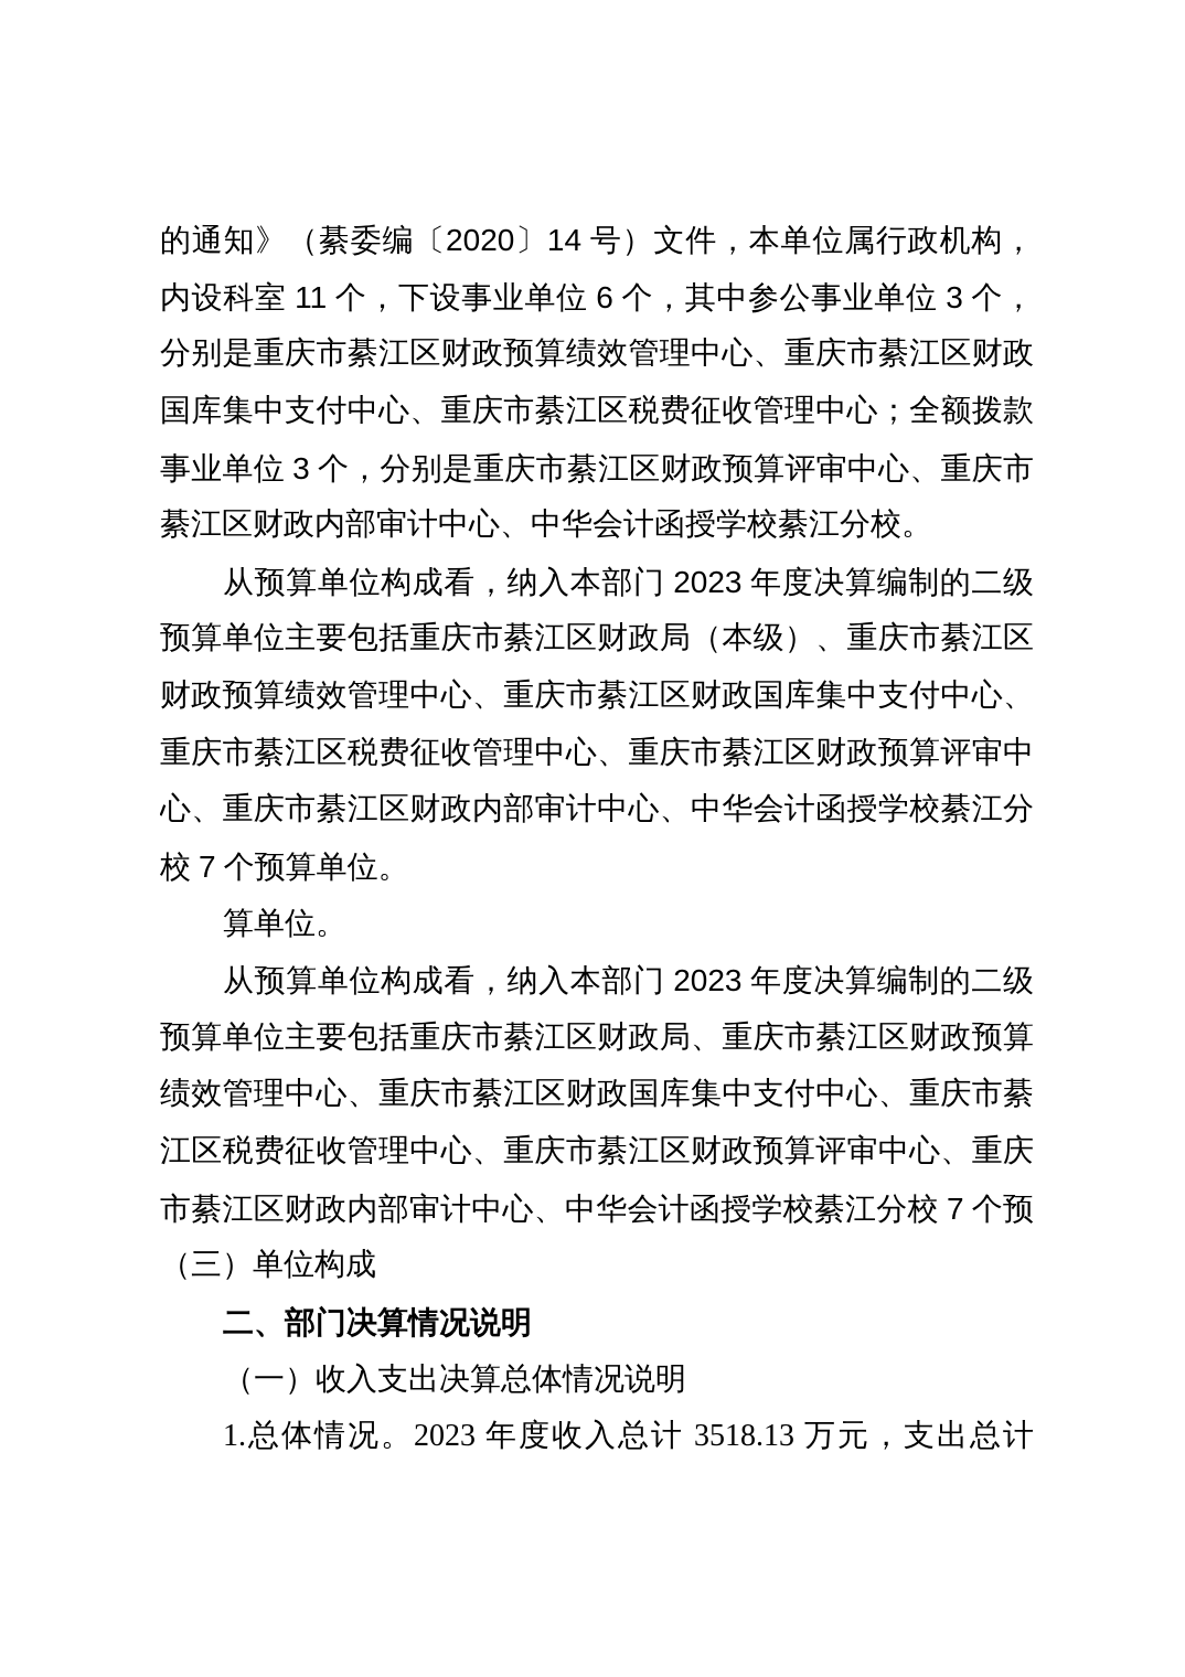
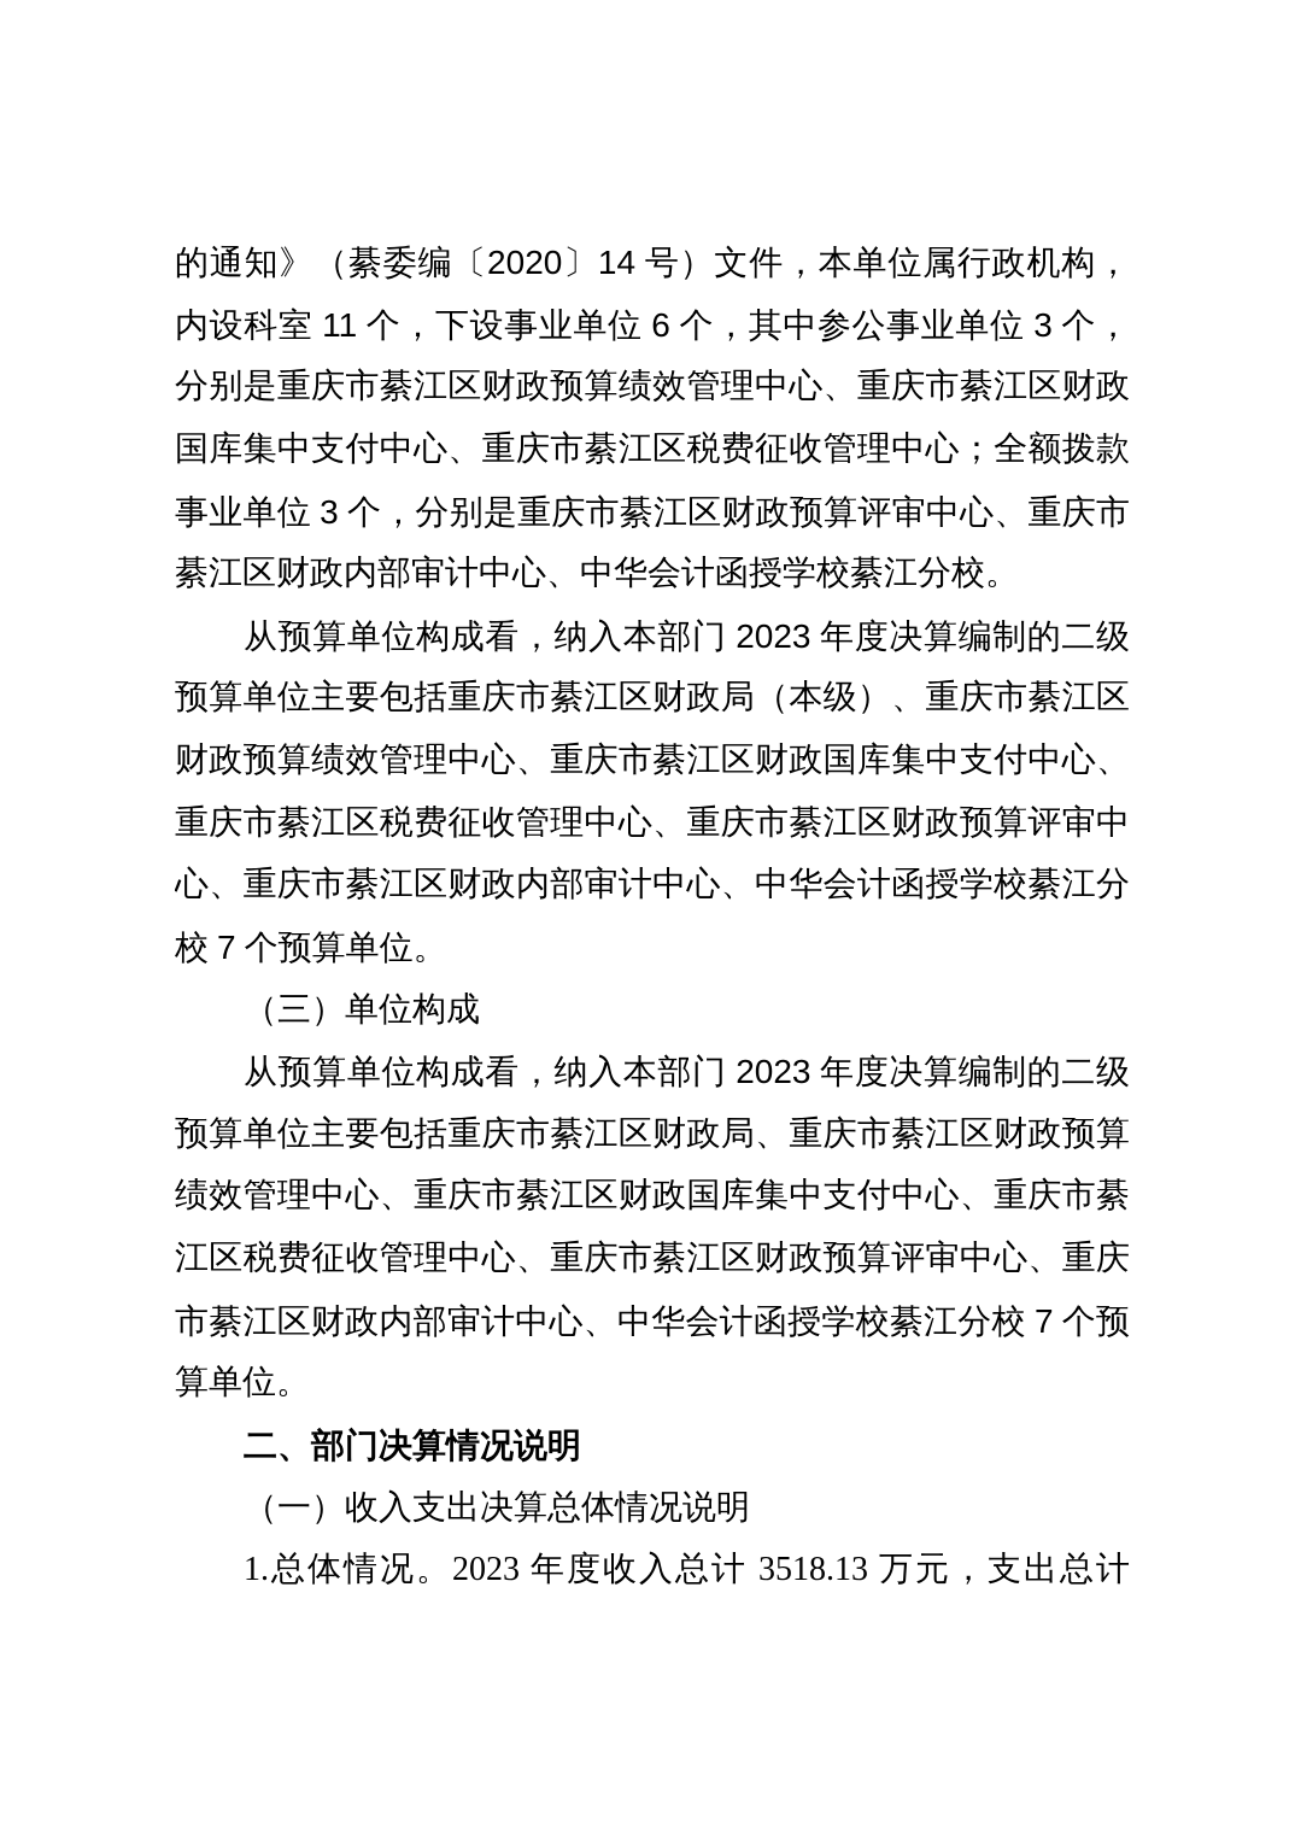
  的通知》（綦委编〔2020〕14 号）文件，本单位属行政机构，
  内设科室 11 个，下设事业单位 6 个，其中参公事业单位 3 个，
  分别是重庆市綦江区财政预算绩效管理中心、重庆市綦江区财政
  国库集中支付中心、重庆市綦江区税费征收管理中心；全额拨款
  事业单位 3 个，分别是重庆市綦江区财政预算评审中心、重庆市
  綦江区财政内部审计中心、中华会计函授学校綦江分校。
  从预算单位构成看，纳入本部门 2023 年度决算编制的二级
  预算单位主要包括重庆市綦江区财政局（本级）、重庆市綦江区
  财政预算绩效管理中心、重庆市綦江区财政国库集中支付中心、
  重庆市綦江区税费征收管理中心、重庆市綦江区财政预算评审中
  心、重庆市綦江区财政内部审计中心、中华会计函授学校綦江分
  校 7 个预算单位。
- 算单位。
+ （三）单位构成
  从预算单位构成看，纳入本部门 2023 年度决算编制的二级
  预算单位主要包括重庆市綦江区财政局、重庆市綦江区财政预算
  绩效管理中心、重庆市綦江区财政国库集中支付中心、重庆市綦
  江区税费征收管理中心、重庆市綦江区财政预算评审中心、重庆
  市綦江区财政内部审计中心、中华会计函授学校綦江分校 7 个预
- （三）单位构成
+ 算单位。
  二、部门决算情况说明
  （一）收入支出决算总体情况说明
  1.总体情况。2023 年度收入总计 3518.13 万元，支出总计
